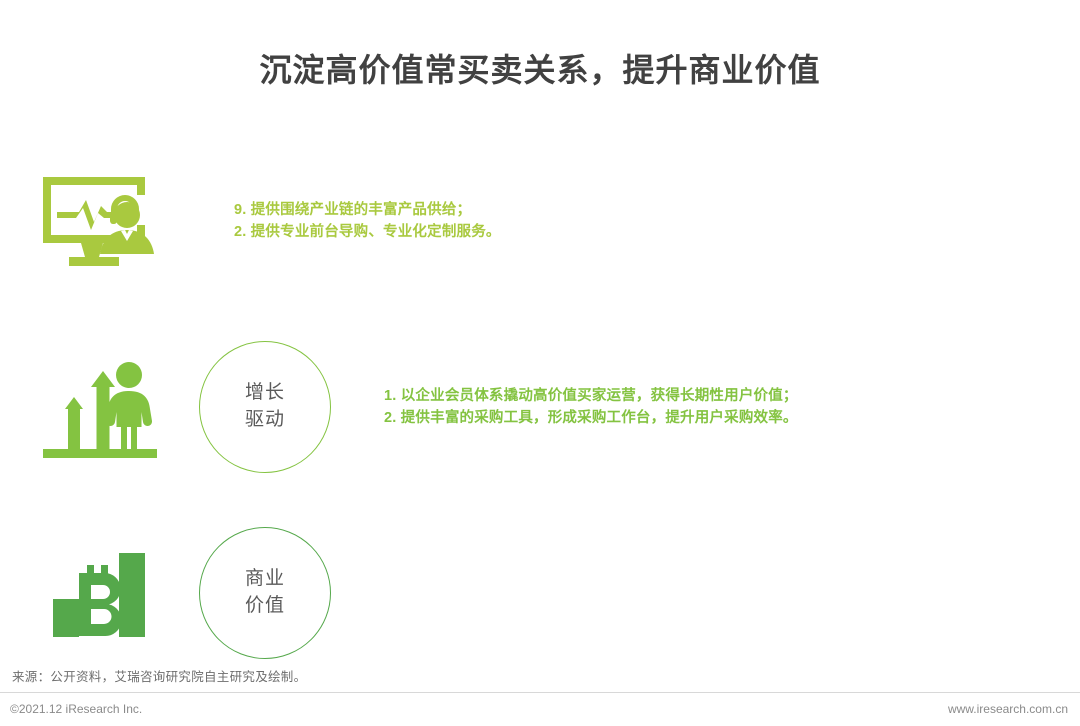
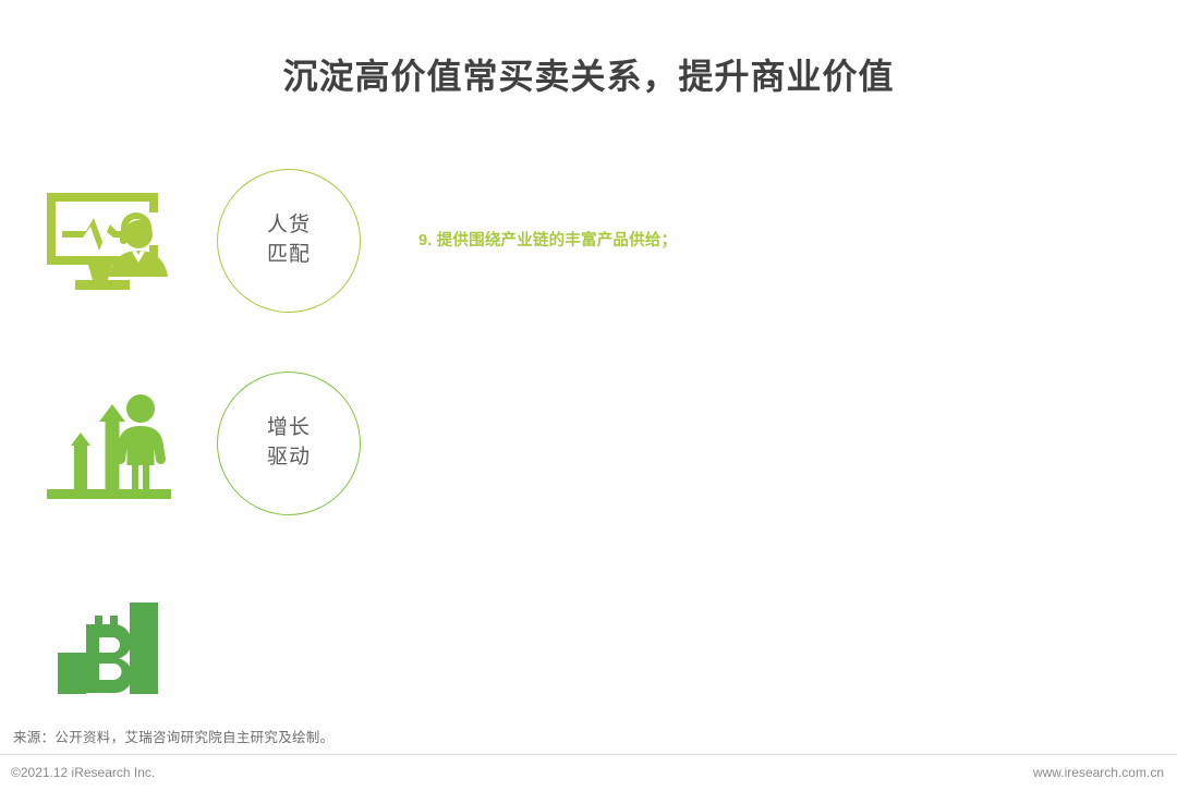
  沉淀高价值常买卖关系，提升商业价值
+ 人货
+ 匹配
  9. 提供围绕产业链的丰富产品供给；
- 2. 提供专业前台导购、专业化定制服务。
  增长
  驱动
- 1. 以企业会员体系撬动高价值买家运营，获得长期性用户价值；
- 2. 提供丰富的采购工具，形成采购工作台，提升用户采购效率。
- 商业
- 价值
  来源：公开资料，艾瑞咨询研究院自主研究及绘制。
  ©2021.12 iResearch Inc.
  www.iresearch.com.cn
